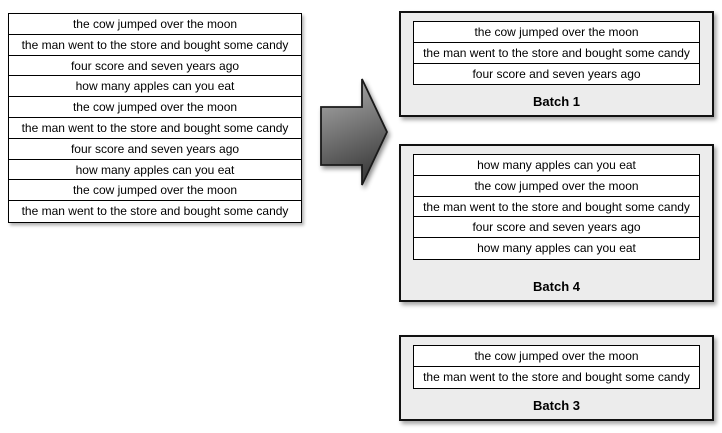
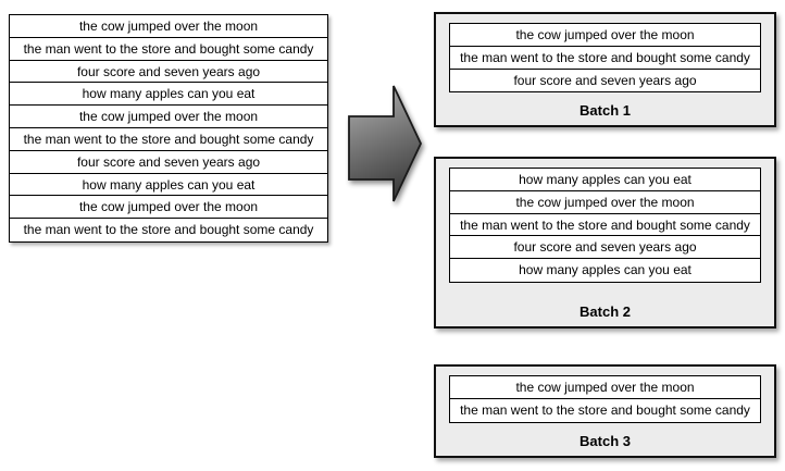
  the cow jumped over the moon
  the man went to the store and bought some candy
  four score and seven years ago
  how many apples can you eat
  the cow jumped over the moon
  the man went to the store and bought some candy
  four score and seven years ago
  how many apples can you eat
  the cow jumped over the moon
  the man went to the store and bought some candy
  the cow jumped over the moon
  the man went to the store and bought some candy
  four score and seven years ago
  Batch 1
  how many apples can you eat
  the cow jumped over the moon
  the man went to the store and bought some candy
  four score and seven years ago
  how many apples can you eat
- Batch 4
+ Batch 2
  the cow jumped over the moon
  the man went to the store and bought some candy
  Batch 3
